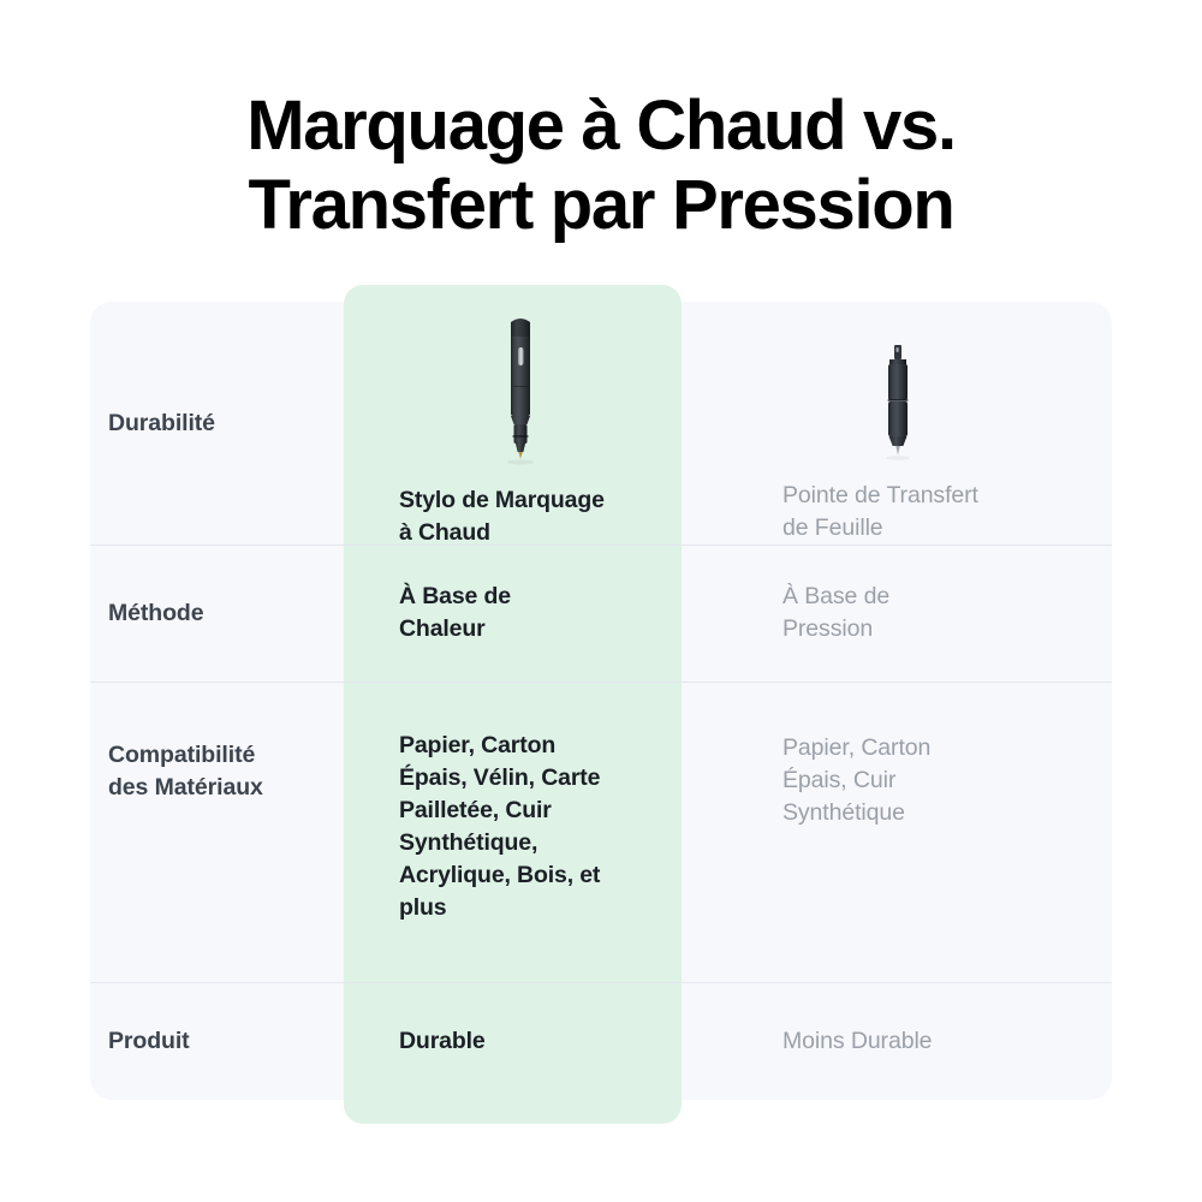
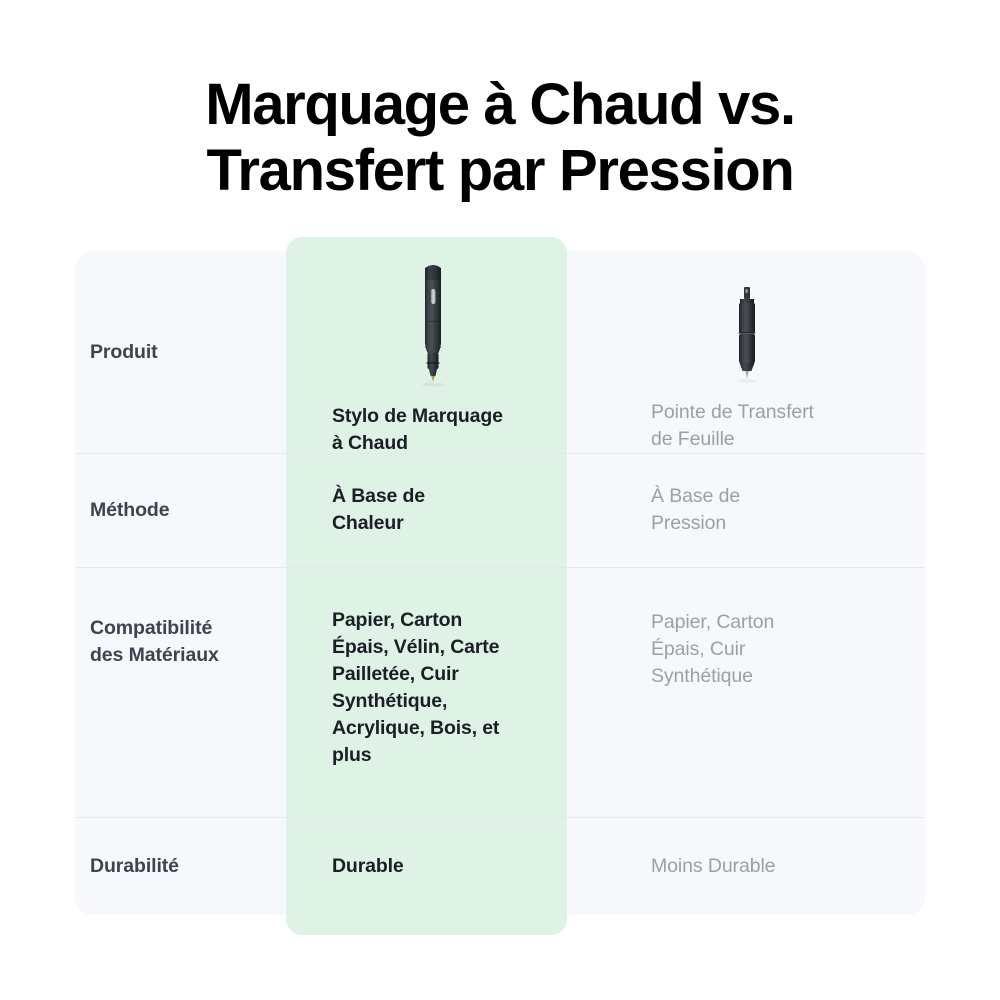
  Marquage à Chaud vs.
  Transfert par Pression
- Durabilité
+ Produit
  Stylo de Marquage
  à Chaud
  Pointe de Transfert
  de Feuille
  Méthode
  À Base de
  Chaleur
  À Base de
  Pression
  Compatibilité
  des Matériaux
  Papier, Carton
  Épais, Vélin, Carte
  Pailletée, Cuir
  Synthétique,
  Acrylique, Bois, et
  plus
  Papier, Carton
  Épais, Cuir
  Synthétique
- Produit
+ Durabilité
  Durable
  Moins Durable
